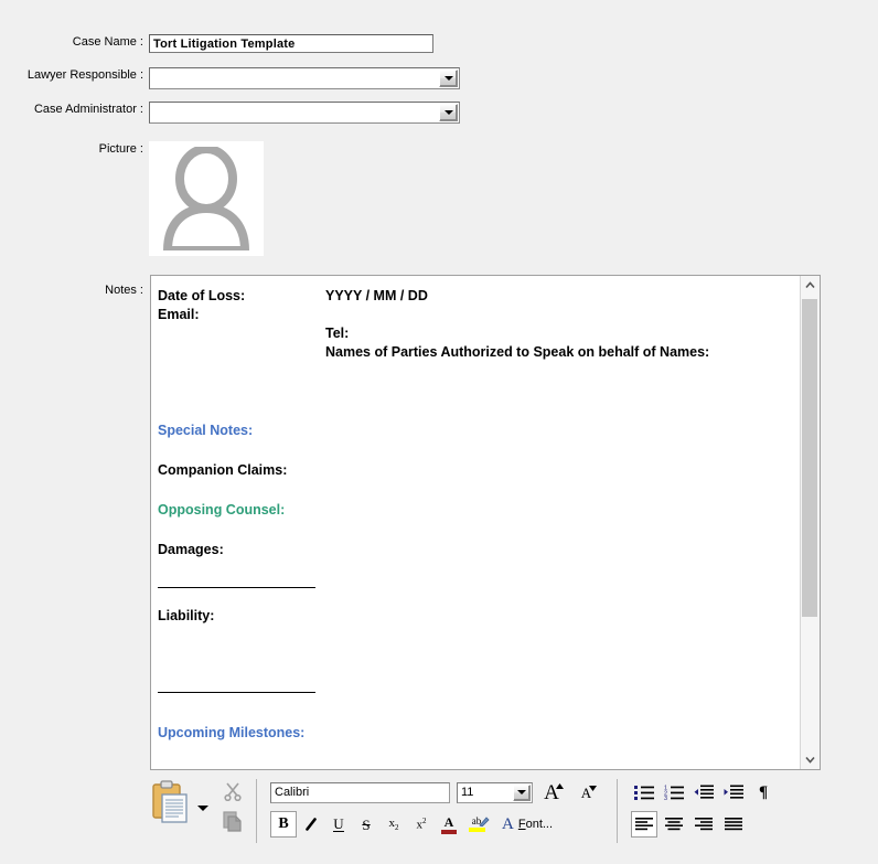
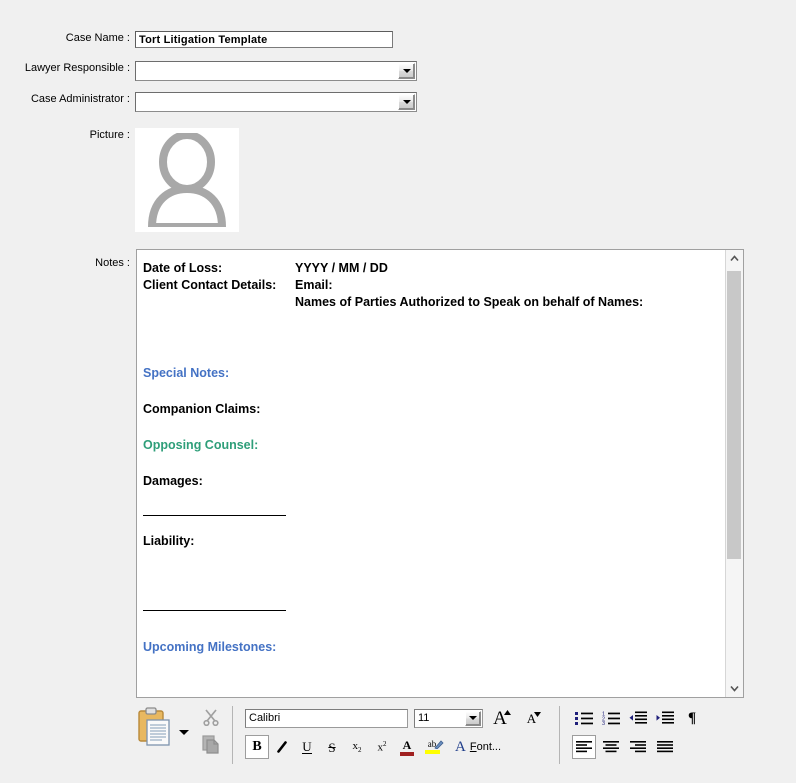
  Case Name :
  Tort Litigation Template
  Lawyer Responsible :
  Case Administrator :
  Picture :
  Notes :
  Date of Loss:
  YYYY / MM / DD
+ Client Contact Details:
  Email:
- Tel:
  Names of Parties Authorized to Speak on behalf of Names:
  Special Notes:
  Companion Claims:
  Opposing Counsel:
  Damages:
  Liability:
  Upcoming Milestones:
  Calibri
  11
  A
  A
  B
  U
  S
  x2
  x2
  A
  ab
  A
  Font...
  ¶
